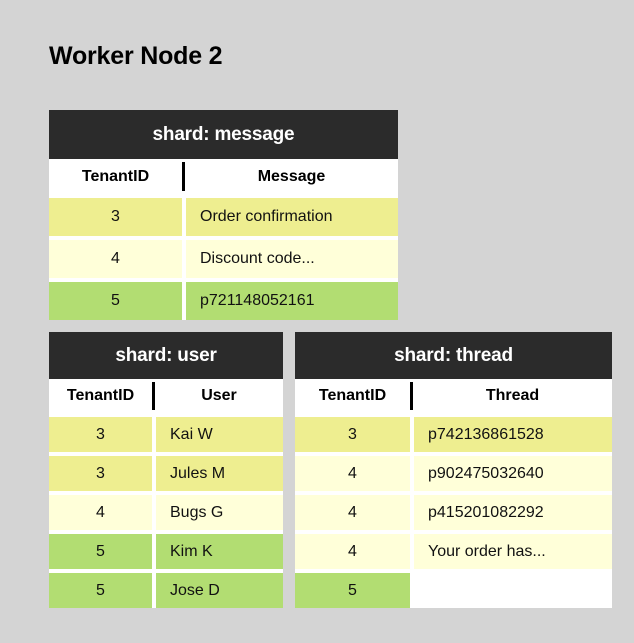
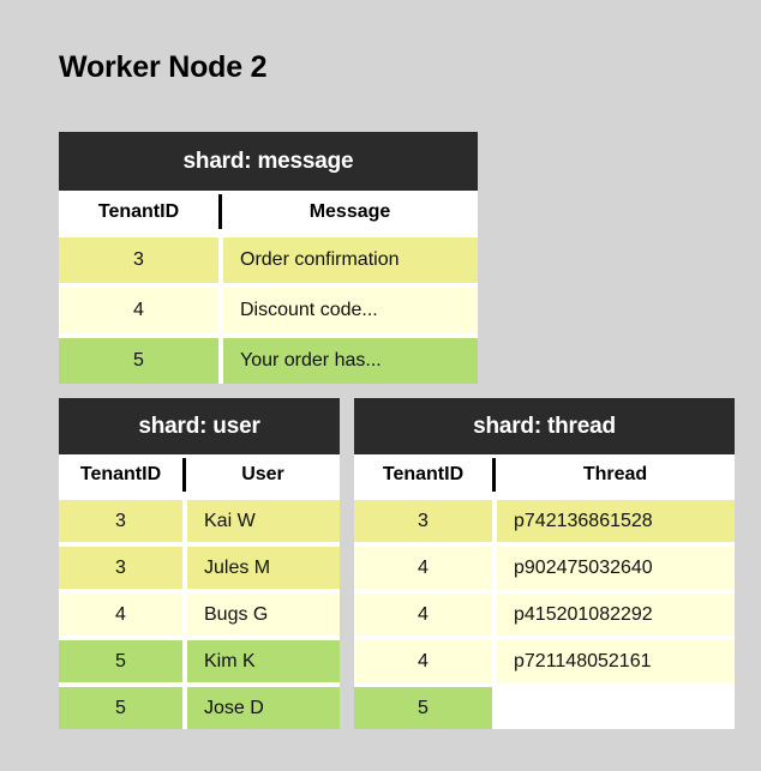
  Worker Node 2
  shard: message
  TenantID
  Message
  3
  Order confirmation
  4
  Discount code...
  5
- p721148052161
+ Your order has...
  shard: user
  TenantID
  User
  3
  Kai W
  3
  Jules M
  4
  Bugs G
  5
  Kim K
  5
  Jose D
  shard: thread
  TenantID
  Thread
  3
  p742136861528
  4
  p902475032640
  4
  p415201082292
  4
- Your order has...
+ p721148052161
  5
